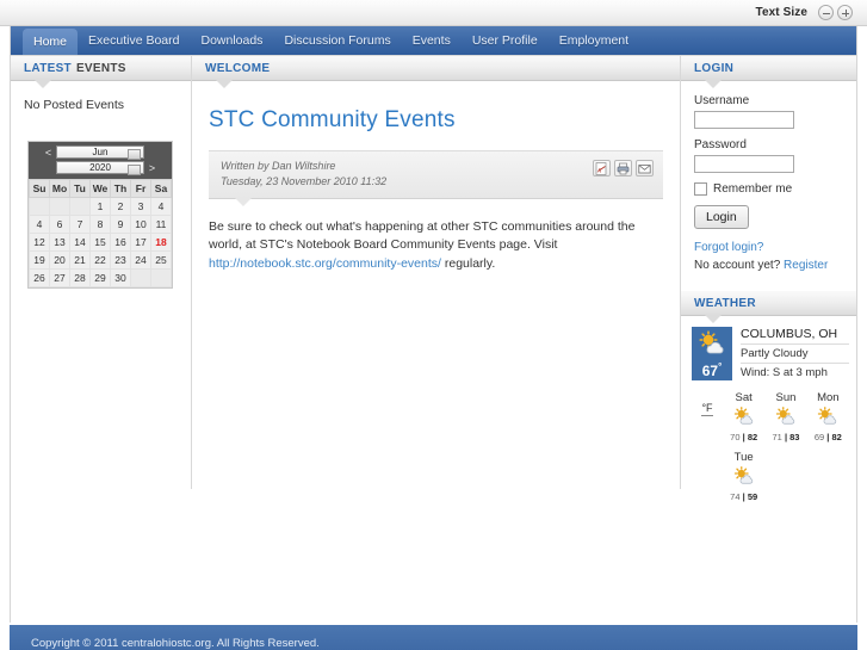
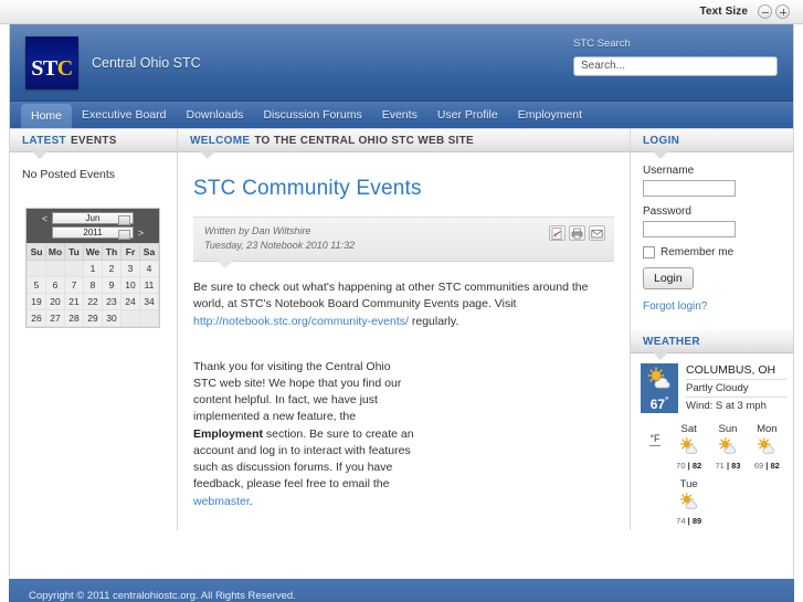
  Text Size
+ STC
+ Central Ohio STC
+ STC Search
+ Search...
  Home
  Executive Board
  Downloads
  Discussion Forums
  Events
  User Profile
  Employment
  LATEST
  EVENTS
  No Posted Events
  <
  Jun
- 2020
+ 2011
  >
  Su	Mo	Tu	We	Th	Fr	Sa
  			1	2	3	4
- 4	6	7	8	9	10	11
+ 5	6	7	8	9	10	11
- 12	13	14	15	16	17	18
- 19	20	21	22	23	24	25
+ 19	20	21	22	23	24	34
  26	27	28	29	30
  WELCOME
+ TO THE CENTRAL OHIO STC WEB SITE
  STC Community Events
  Written by Dan Wiltshire
- Tuesday, 23 November 2010 11:32
+ Tuesday, 23 Notebook 2010 11:32
  Be sure to check out what's happening at other STC communities around the world, at STC's Notebook Board Community Events page. Visit http://notebook.stc.org/community-events/ regularly.
+ Thank you for visiting the Central Ohio STC web site! We hope that you find our content helpful. In fact, we have just implemented a new feature, the Employment section. Be sure to create an account and log in to interact with features such as discussion forums. If you have feedback, please feel free to email the webmaster.
  LOGIN
  Username
  Password
  Remember me
  Login
  Forgot login?
- No account yet? Register
  WEATHER
  67°
  COLUMBUS, OH
  Partly Cloudy
  Wind: S at 3 mph
  °F
  Sat
  70 | 82
  Sun
  71 | 83
  Mon
  69 | 82
  Tue
- 74 | 59
+ 74 | 89
  Copyright © 2011 centralohiostc.org. All Rights Reserved.
